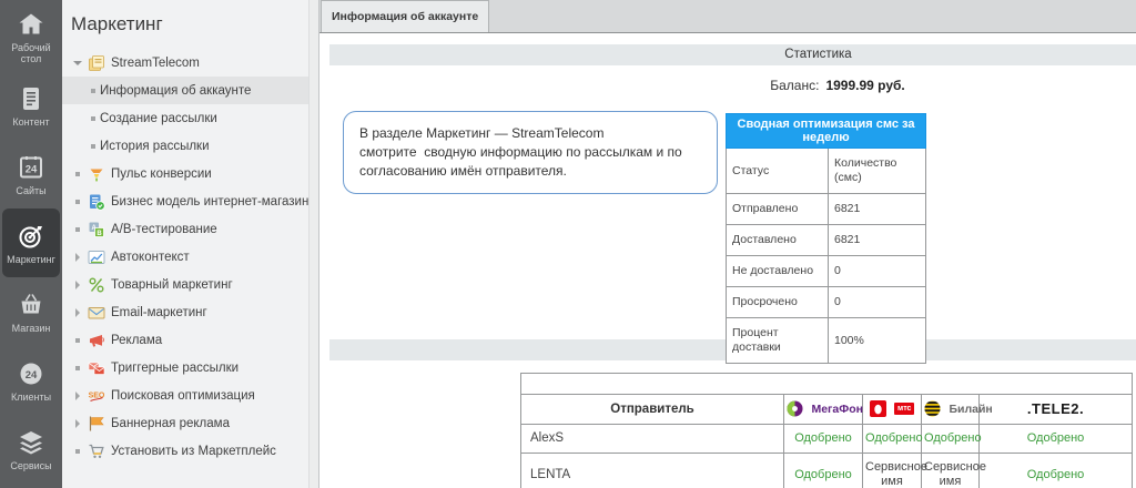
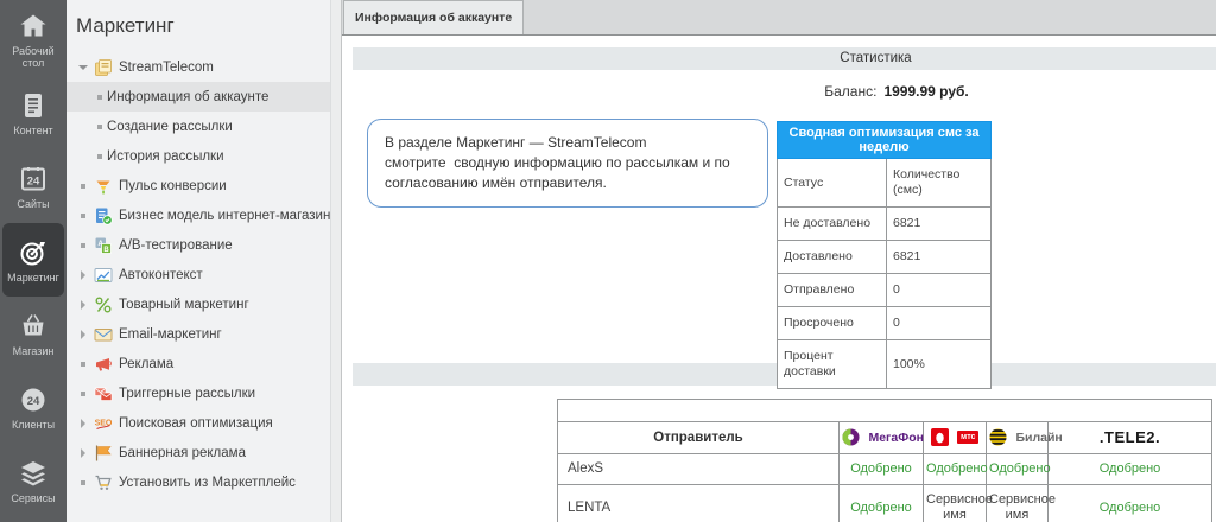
  Рабочий стол
  Контент
  24
  Сайты
  Маркетинг
  Магазин
  24
  Клиенты
  Сервисы
  Маркетинг
  StreamTelecom
  Информация об аккаунте
  Создание рассылки
  История рассылки
  Пульс конверсии
  Бизнес модель интернет-магазин
  А/В-тестирование
  Автоконтекст
  Товарный маркетинг
  Email-маркетинг
  Реклама
  Триггерные рассылки
  Поисковая оптимизация
  Баннерная реклама
  Установить из Маркетплейс
  Информация об аккаунте
  Статистика
  В разделе Маркетинг — StreamTelecom
  смотрите сводную информацию по рассылкам и по согласованию имён отправителя.
  Баланс: 1999.99 руб.
  Сводная оптимизация смс за неделю
  Статус	Количество (смс)
- Отправлено	6821
+ Не доставлено	6821
  Доставлено	6821
- Не доставлено	0
+ Отправлено	0
  Просрочено	0
  Процент доставки	100%
  Отправитель	МегаФон		Билайн	.TELE2.
  AlexS	Одобрено	Одобрено	Одобрено	Одобрено
  LENTA	Одобрено	Сервисно имя	Сервисное имя	Одобрено
